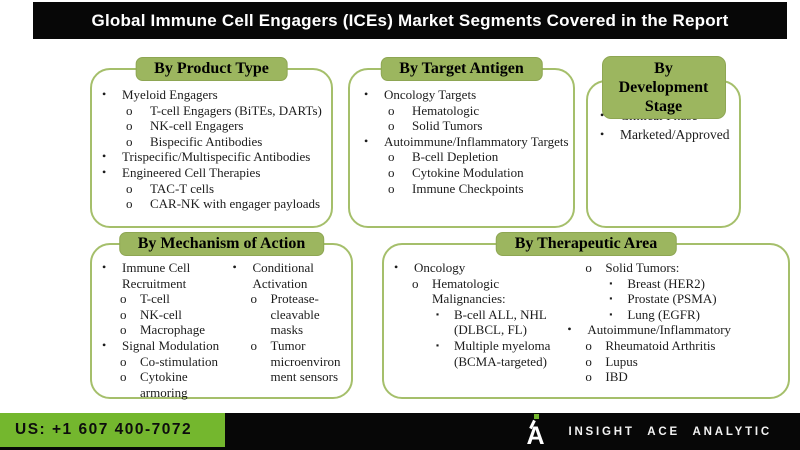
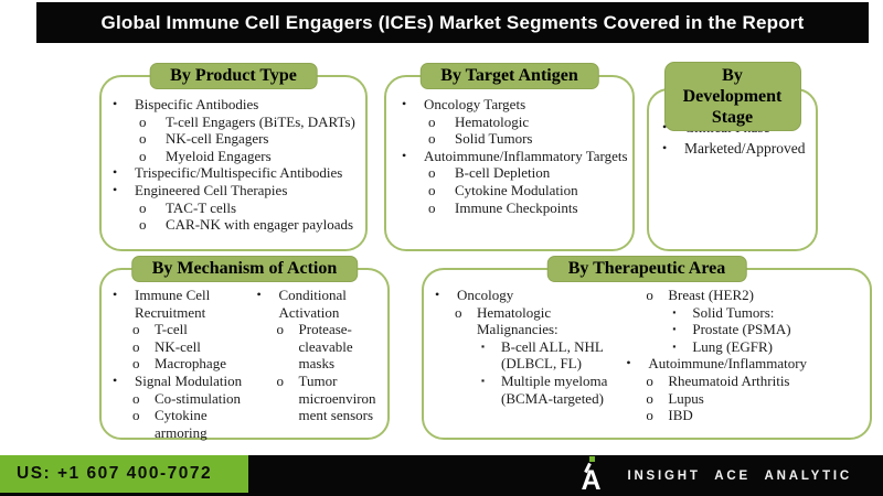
  Global Immune Cell Engagers (ICEs) Market Segments Covered in the Report
  By Product Type
  •
- Myeloid Engagers
+ Bispecific Antibodies
  o
  T-cell Engagers (BiTEs, DARTs)
  o
  NK-cell Engagers
  o
- Bispecific Antibodies
+ Myeloid Engagers
  •
  Trispecific/Multispecific Antibodies
  •
  Engineered Cell Therapies
  o
  TAC-T cells
  o
  CAR-NK with engager payloads
  By Target Antigen
  •
  Oncology Targets
  o
  Hematologic
  o
  Solid Tumors
  •
  Autoimmune/Inflammatory Targets
  o
  B-cell Depletion
  o
  Cytokine Modulation
  o
  Immune Checkpoints
  By Development Stage
  •
  Marketed/Approved
  By Mechanism of Action
  •
  Immune Cell Recruitment
  o
  T-cell
  o
  NK-cell
  o
  Macrophage
  •
  Signal Modulation
  o
  Co-stimulation
  o
  Cytokine armoring
  •
  Conditional Activation
  o
  Protease-cleavable masks
  o
  Tumor microenvironment sensors
  By Therapeutic Area
  •
  Oncology
  o
  Hematologic Malignancies:
  ▪
  B-cell ALL, NHL (DLBCL, FL)
  ▪
  Multiple myeloma (BCMA-targeted)
  o
- Solid Tumors:
+ Breast (HER2)
  ▪
- Breast (HER2)
+ Solid Tumors:
  ▪
  Prostate (PSMA)
  ▪
  Lung (EGFR)
  •
  Autoimmune/Inflammatory
  o
  Rheumatoid Arthritis
  o
  Lupus
  o
  IBD
  US: +1 607 400-7072
  A
  INSIGHT ACE ANALYTIC
